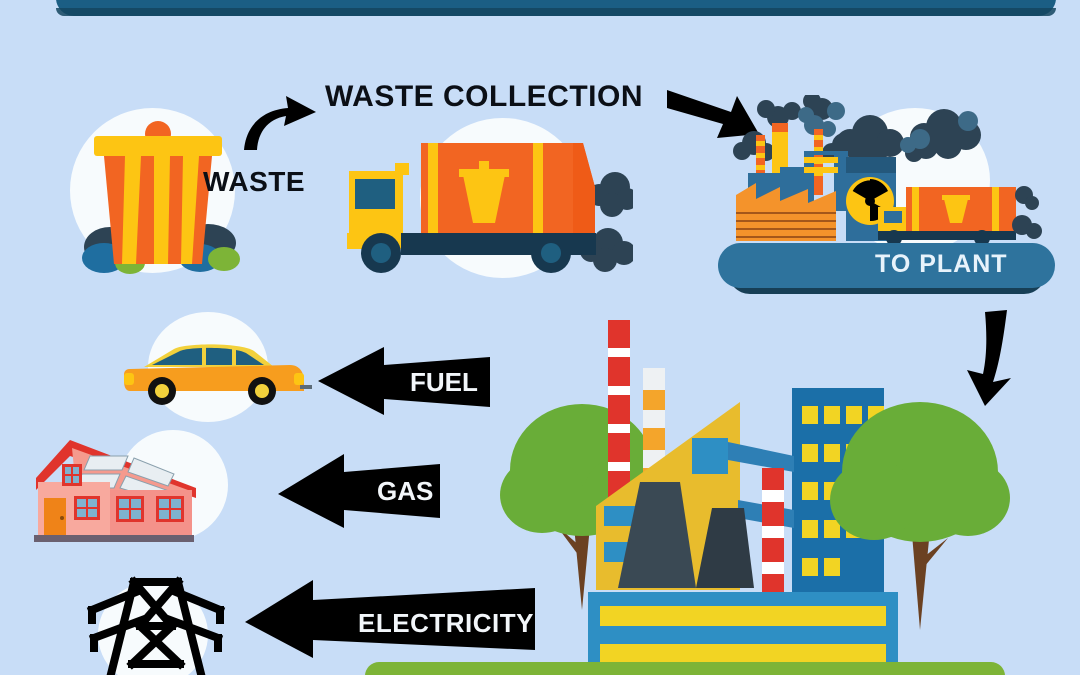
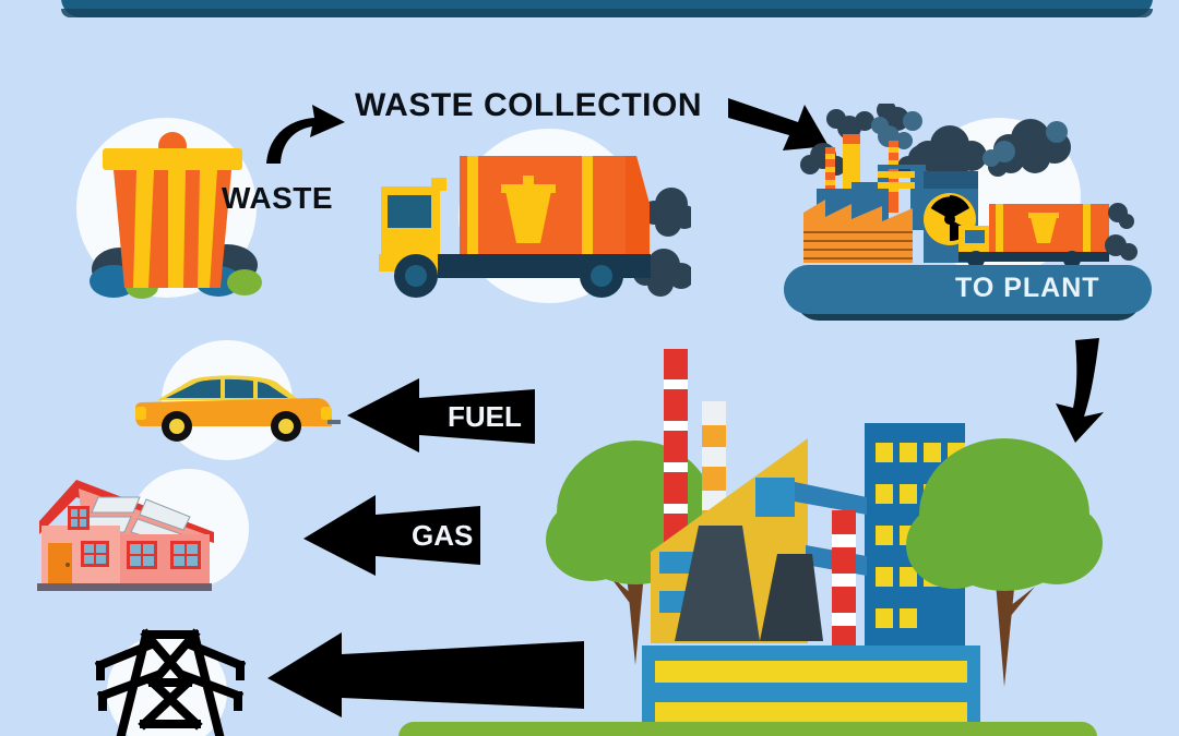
  WASTE
  WASTE COLLECTION
  TO PLANT
  FUEL
  GAS
- ELECTRICITY
